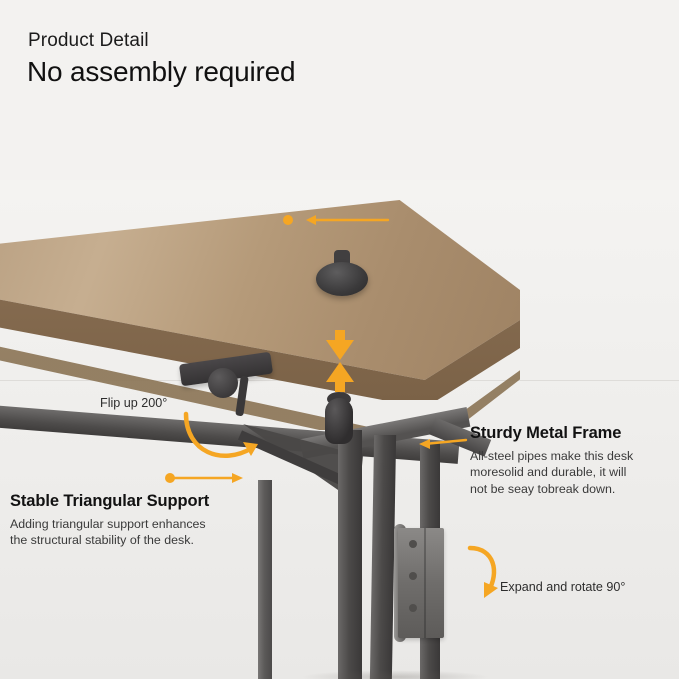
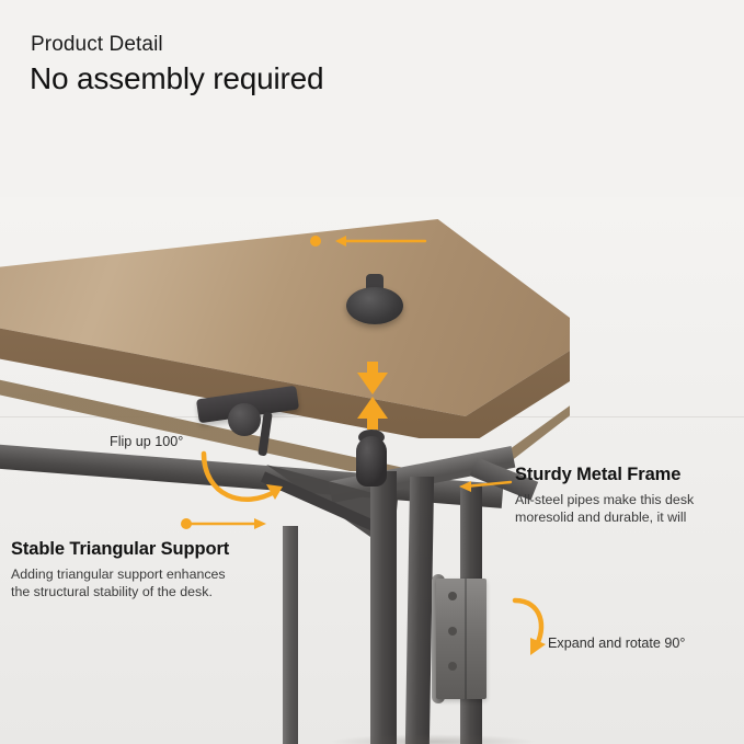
  Product Detail
  No assembly required
  Sturdy Metal Frame
  All-steel pipes make this desk
  moresolid and durable, it will
- not be seay tobreak down.
  Stable Triangular Support
  Adding triangular support enhances
  the structural stability of the desk.
- Flip up 200°
+ Flip up 100°
  Expand and rotate 90°
